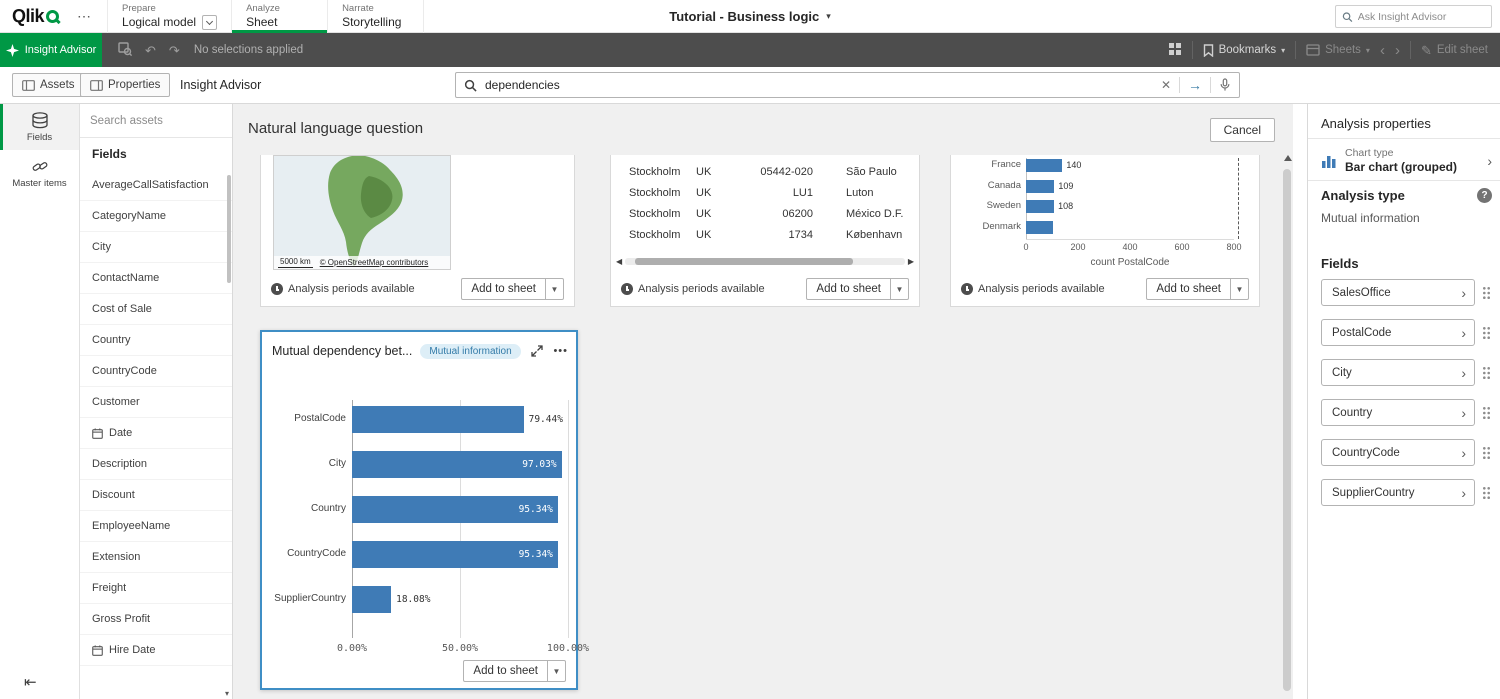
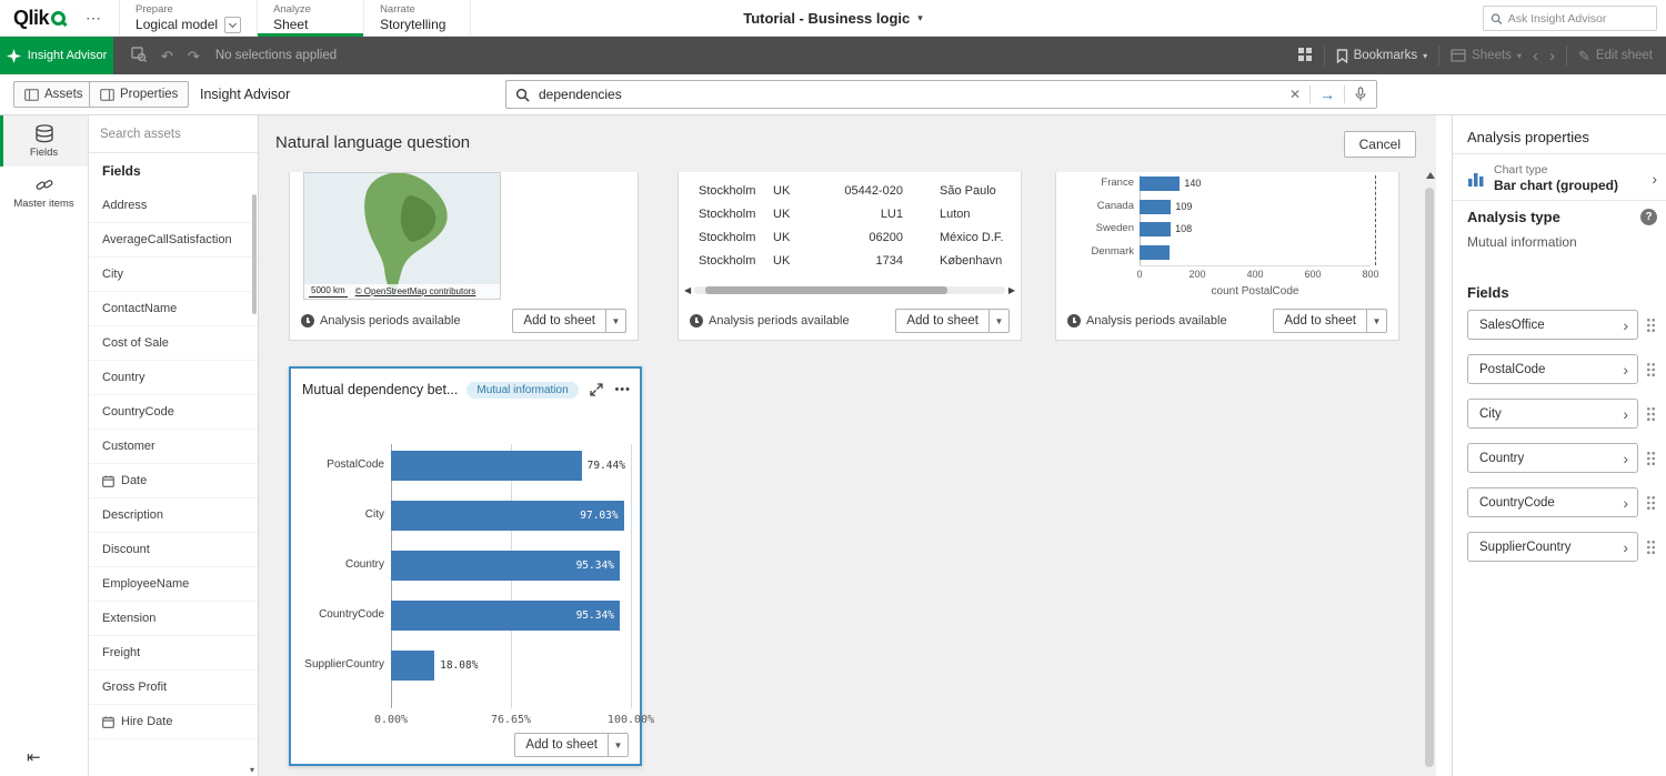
  Qlik
  ⋯
  Prepare
  Logical model
  Analyze
  Sheet
  Narrate
  Storytelling
  Tutorial - Business logic
  ▾
  Ask Insight Advisor
  Insight Advisor
  ↶
  ↷
  No selections applied
  Bookmarks
  ▾
  Sheets
  ▾
  ‹
  ›
  ✎
  Edit sheet
  Assets
  Properties
  Insight Advisor
  dependencies
  ✕
  →
  Fields
  Master items
  ⇤
  Search assets
  Fields
+ Address
  AverageCallSatisfaction
- CategoryName
  City
  ContactName
  Cost of Sale
  Country
  CountryCode
  Customer
  Date
  Description
  Discount
  EmployeeName
  Extension
  Freight
  Gross Profit
  Hire Date
  ▾
  Natural language question
  Cancel
  5000 km
  © OpenStreetMap contributors
  Analysis periods available
  Add to sheet
  ▼
  Stockholm
  UK
  05442-020
  São Paulo
  Stockholm
  UK
  LU1
  Luton
  Stockholm
  UK
  06200
  México D.F.
  Stockholm
  UK
  1734
  København
  ◀
  ▶
  Analysis periods available
  Add to sheet
  ▼
  count PostalCode
  France
  140
  Canada
  109
  Sweden
  108
  Denmark
  0
  200
  400
  600
  800
  Analysis periods available
  Add to sheet
  ▼
  Mutual dependency bet...
  Mutual information
  •••
  PostalCode
  79.44%
  City
  97.03%
  Country
  95.34%
  CountryCode
  95.34%
  SupplierCountry
  18.08%
  0.00%
- 50.00%
+ 76.65%
  100.00%
  Add to sheet
  ▼
  Analysis properties
  Chart type
  Bar chart (grouped)
  ›
  Analysis type
  ?
  Mutual information
  Fields
  SalesOffice
  ›
  PostalCode
  ›
  City
  ›
  Country
  ›
  CountryCode
  ›
  SupplierCountry
  ›
